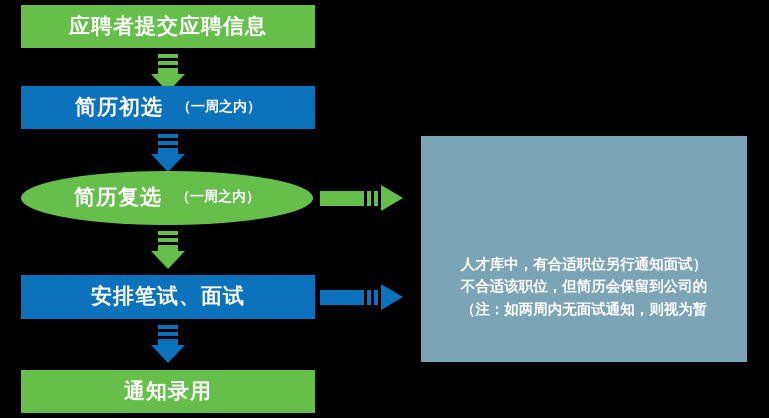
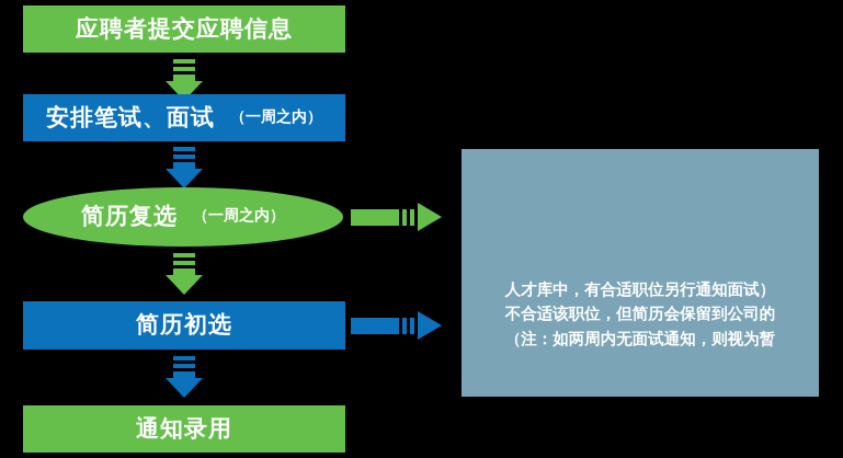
  应聘者提交应聘信息
- 简历初选
+ 安排笔试、面试
  （一周之内）
  简历复选
  （一周之内）
- 安排笔试、面试
+ 简历初选
  通知录用
  人才库中，有合适职位另行通知面试）
  不合适该职位，但简历会保留到公司的
  （注：如两周内无面试通知，则视为暂
